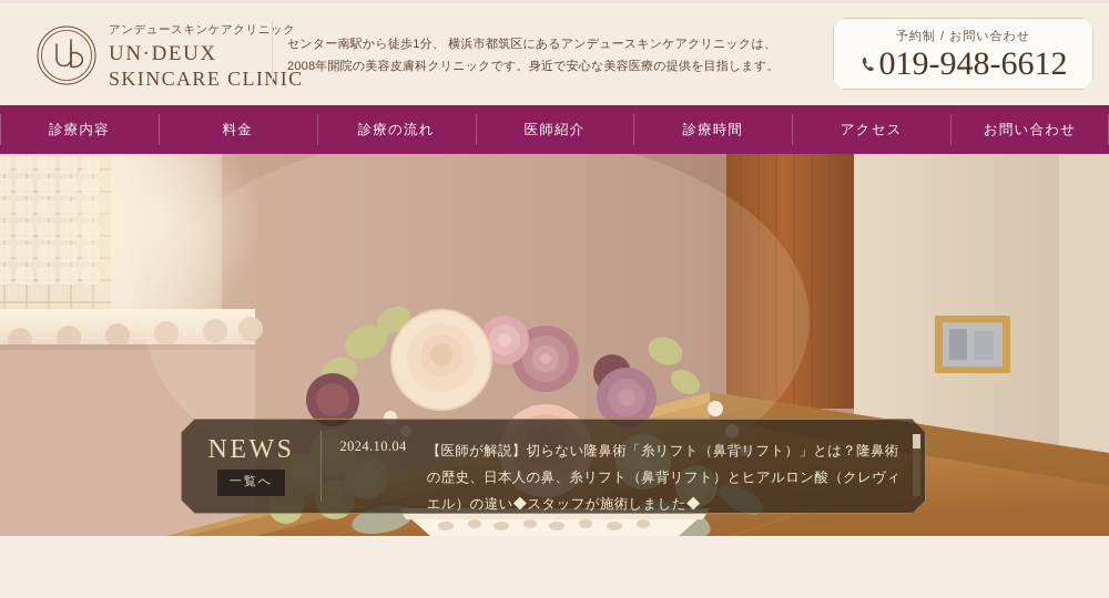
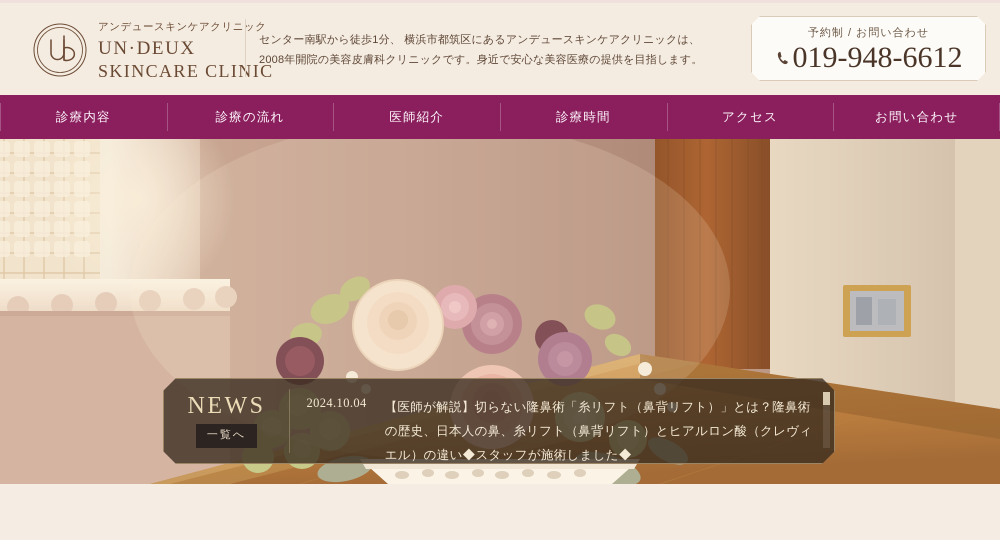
  アンデュースキンケアクリニック
  UN·DEUX
  SKINCARE CLIIC
  センター南駅から徒歩1分、 横浜市都筑区にあるアンデュースキンケアクリニックは、
  2008年開院の美容皮膚科クリニックです。身近で安心な美容医療の提供を目指します。
  予約制 / お問い合わせ
  019-948-6612
  診療内容
- 料金
  診療の流れ
  医師紹介
  診療時間
  アクセス
  お問い合わせ
  NEWS
  一覧へ
  2024.10.04
  【医師が解説】切らない隆鼻術「糸リフト（鼻背リフト）」とは？隆鼻術の歴史、日本人の鼻、糸リフト（鼻背リフト）とヒアルロン酸（クレヴィエル）の違い◆スタッフが施術しました◆
